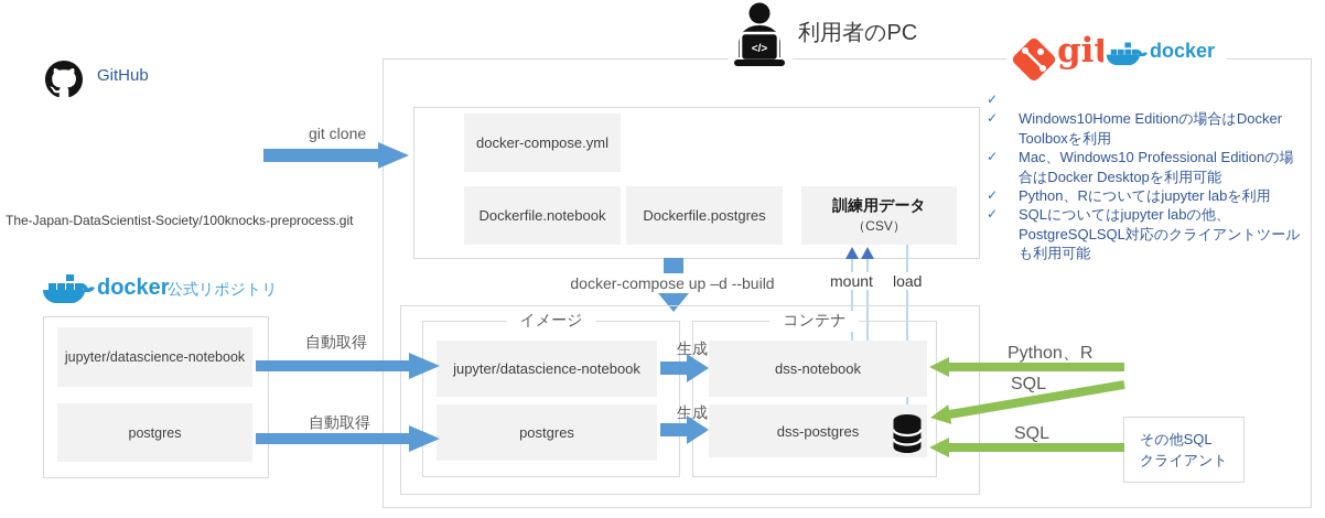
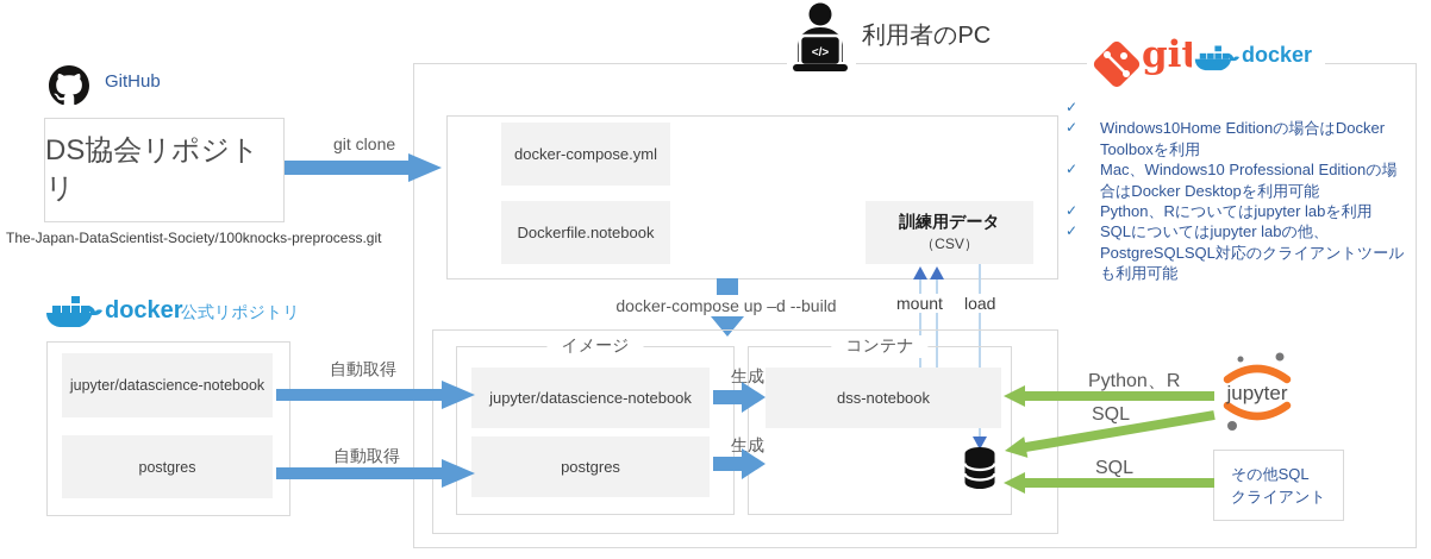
  </>
  利用者のPC
  GitHub
+ DS協会リポジトリ
  The-Japan-DataScientist-Society/100knocks-preprocess.git
  git clone
  docker-compose.yml
  Dockerfile.notebook
- Dockerfile.postgres
  訓練用データ
  （CSV）
  docker-compose up –d --build
  mount
  load
  イメージ
  コンテナ
  jupyter/datascience-notebook
  postgres
  dss-notebook
- dss-postgres
  生成
  生成
  docker
  公式リポジトリ
  jupyter/datascience-notebook
  postgres
  自動取得
  自動取得
  git
  docker
  ✓
  ✓
  Windows10Home Editionの場合はDocker Toolboxを利用
  ✓
  Mac、Windows10 Professional Editionの場合はDocker Desktopを利用可能
  ✓
  Python、Rについてはjupyter labを利用
  ✓
  SQLについてはjupyter labの他、PostgreSQLSQL対応のクライアントツールも利用可能
+ jupyter
  その他SQL
  クライアント
  Python、R
  SQL
  SQL
